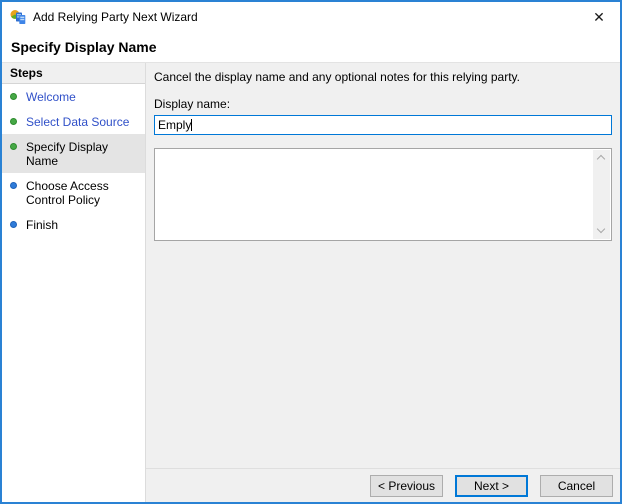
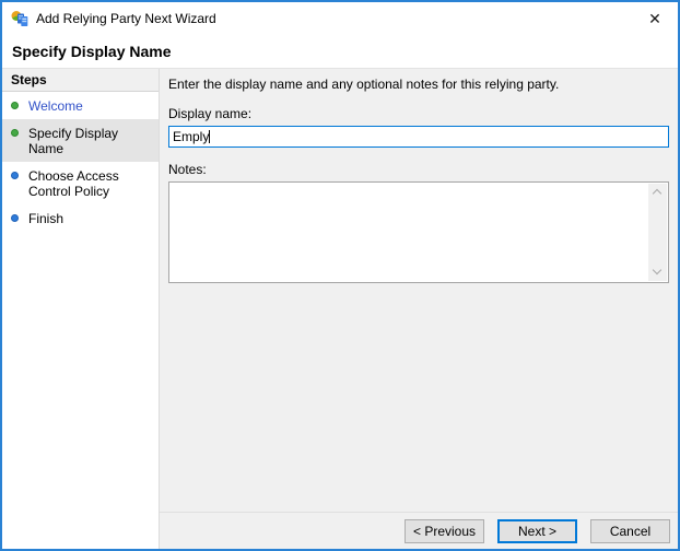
  Add Relying Party Next Wizard
  ✕
  Specify Display Name
  Steps
  Welcome
- Select Data Source
  Specify Display Name
  Choose Access Control Policy
  Finish
- Cancel the display name and any optional notes for this relying party.
+ Enter the display name and any optional notes for this relying party.
  Display name:
  Emply
+ Notes:
  < Previous
  Next >
  Cancel
